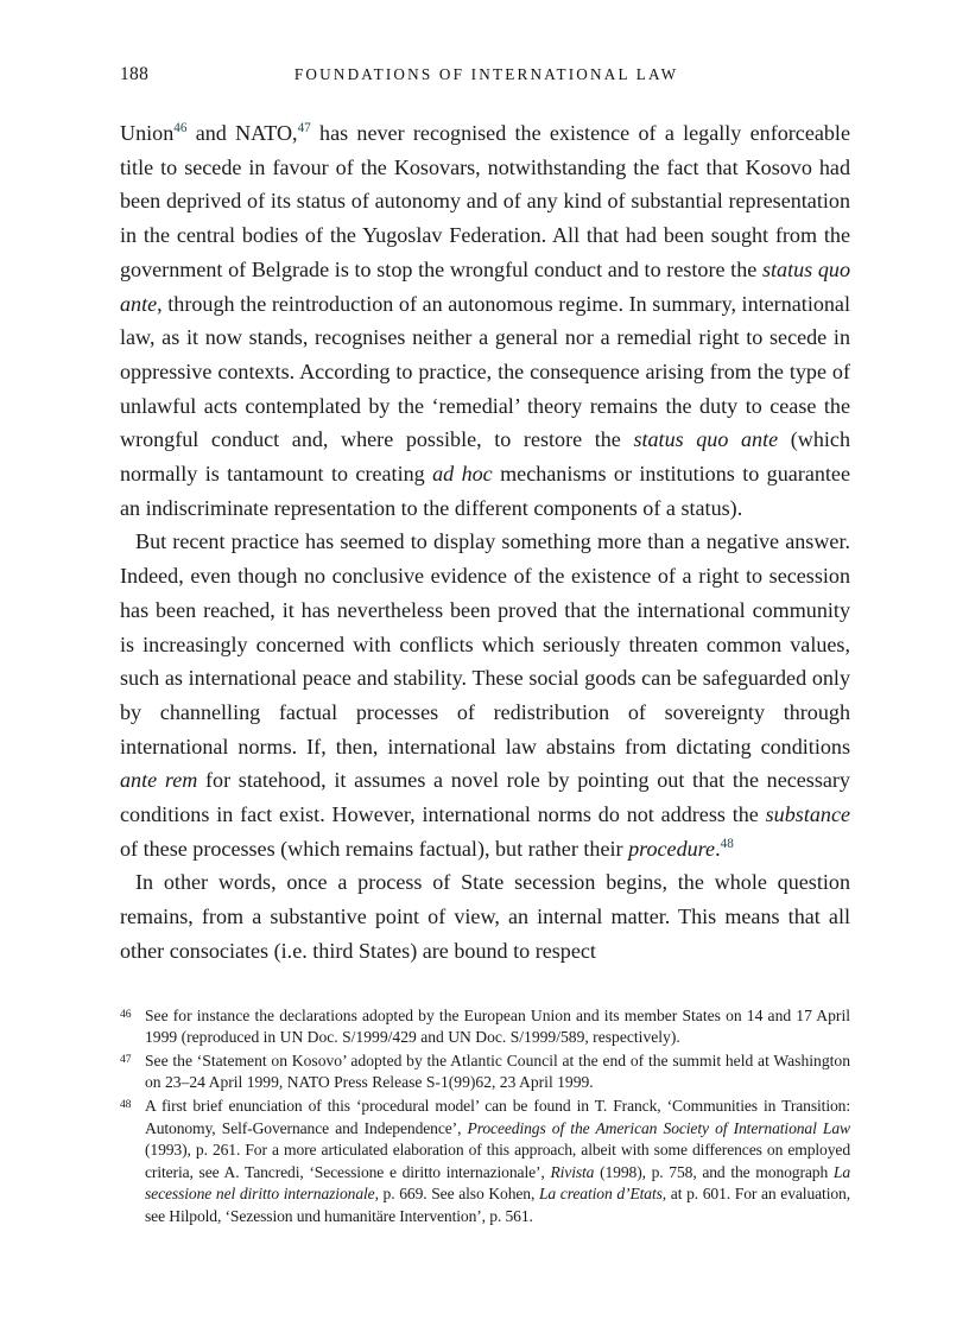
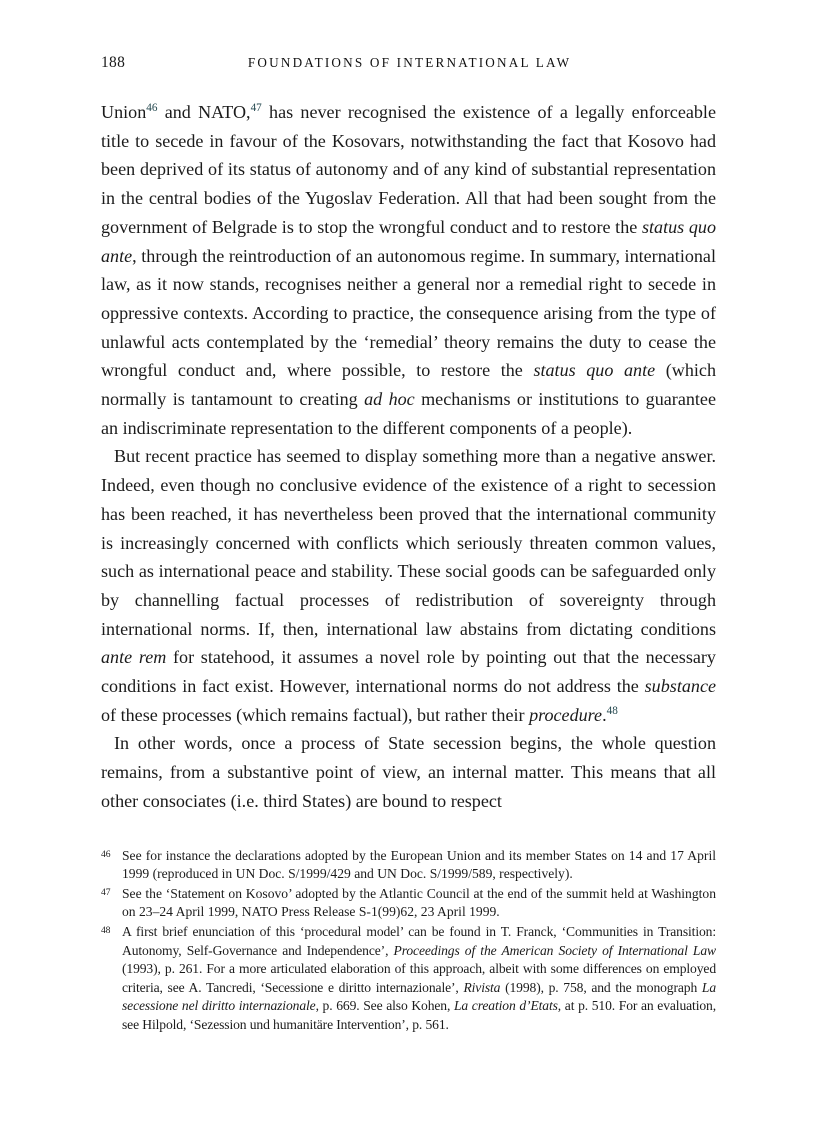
  188
  FOUNDATIONS OF INTERNATIONAL LAW
- Union46 and NATO,47 has never recognised the existence of a legally enforceable title to secede in favour of the Kosovars, notwithstanding the fact that Kosovo had been deprived of its status of autonomy and of any kind of substantial representation in the central bodies of the Yugoslav Federation. All that had been sought from the government of Belgrade is to stop the wrongful conduct and to restore the status quo ante, through the reintroduction of an autonomous regime. In summary, international law, as it now stands, recognises neither a general nor a remedial right to secede in oppressive contexts. According to practice, the consequence arising from the type of unlawful acts contemplated by the ‘remedial’ theory remains the duty to cease the wrongful conduct and, where possible, to restore the status quo ante (which normally is tantamount to creating ad hoc mechanisms or institutions to guarantee an indiscriminate representation to the different components of a status).
+ Union46 and NATO,47 has never recognised the existence of a legally enforceable title to secede in favour of the Kosovars, notwithstanding the fact that Kosovo had been deprived of its status of autonomy and of any kind of substantial representation in the central bodies of the Yugoslav Federation. All that had been sought from the government of Belgrade is to stop the wrongful conduct and to restore the status quo ante, through the reintroduction of an autonomous regime. In summary, international law, as it now stands, recognises neither a general nor a remedial right to secede in oppressive contexts. According to practice, the consequence arising from the type of unlawful acts contemplated by the ‘remedial’ theory remains the duty to cease the wrongful conduct and, where possible, to restore the status quo ante (which normally is tantamount to creating ad hoc mechanisms or institutions to guarantee an indiscriminate representation to the different components of a people).
  But recent practice has seemed to display something more than a negative answer. Indeed, even though no conclusive evidence of the existence of a right to secession has been reached, it has nevertheless been proved that the international community is increasingly concerned with conflicts which seriously threaten common values, such as international peace and stability. These social goods can be safeguarded only by channelling factual processes of redistribution of sovereignty through international norms. If, then, international law abstains from dictating conditions ante rem for statehood, it assumes a novel role by pointing out that the necessary conditions in fact exist. However, international norms do not address the substance of these processes (which remains factual), but rather their procedure.48
  In other words, once a process of State secession begins, the whole question remains, from a substantive point of view, an internal matter. This means that all other consociates (i.e. third States) are bound to respect
  46
  See for instance the declarations adopted by the European Union and its member States on 14 and 17 April 1999 (reproduced in UN Doc. S/1999/429 and UN Doc. S/1999/589, respectively).
  47
  See the ‘Statement on Kosovo’ adopted by the Atlantic Council at the end of the summit held at Washington on 23–24 April 1999, NATO Press Release S-1(99)62, 23 April 1999.
  48
- A first brief enunciation of this ‘procedural model’ can be found in T. Franck, ‘Communities in Transition: Autonomy, Self-Governance and Independence’, Proceedings of the American Society of International Law (1993), p. 261. For a more articulated elaboration of this approach, albeit with some differences on employed criteria, see A. Tancredi, ‘Secessione e diritto internazionale’, Rivista (1998), p. 758, and the monograph La secessione nel diritto internazionale, p. 669. See also Kohen, La creation d’Etats, at p. 601. For an evaluation, see Hilpold, ‘Sezession und humanitäre Intervention’, p. 561.
+ A first brief enunciation of this ‘procedural model’ can be found in T. Franck, ‘Communities in Transition: Autonomy, Self-Governance and Independence’, Proceedings of the American Society of International Law (1993), p. 261. For a more articulated elaboration of this approach, albeit with some differences on employed criteria, see A. Tancredi, ‘Secessione e diritto internazionale’, Rivista (1998), p. 758, and the monograph La secessione nel diritto internazionale, p. 669. See also Kohen, La creation d’Etats, at p. 510. For an evaluation, see Hilpold, ‘Sezession und humanitäre Intervention’, p. 561.
